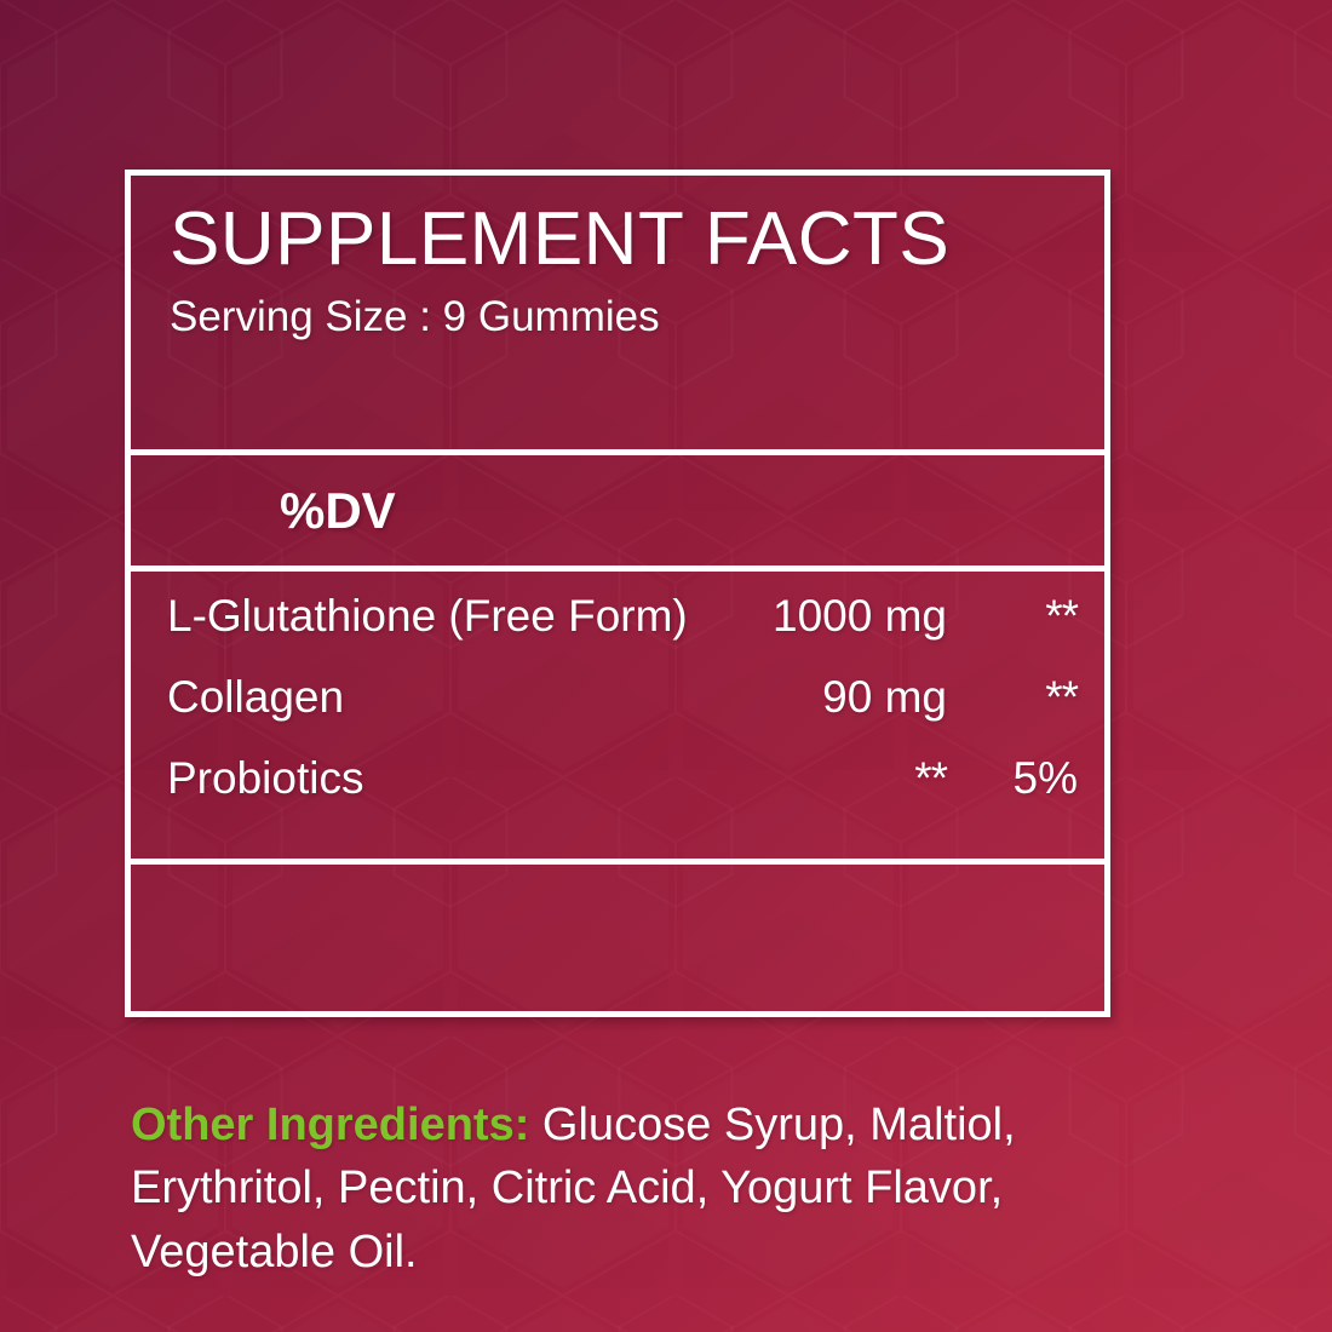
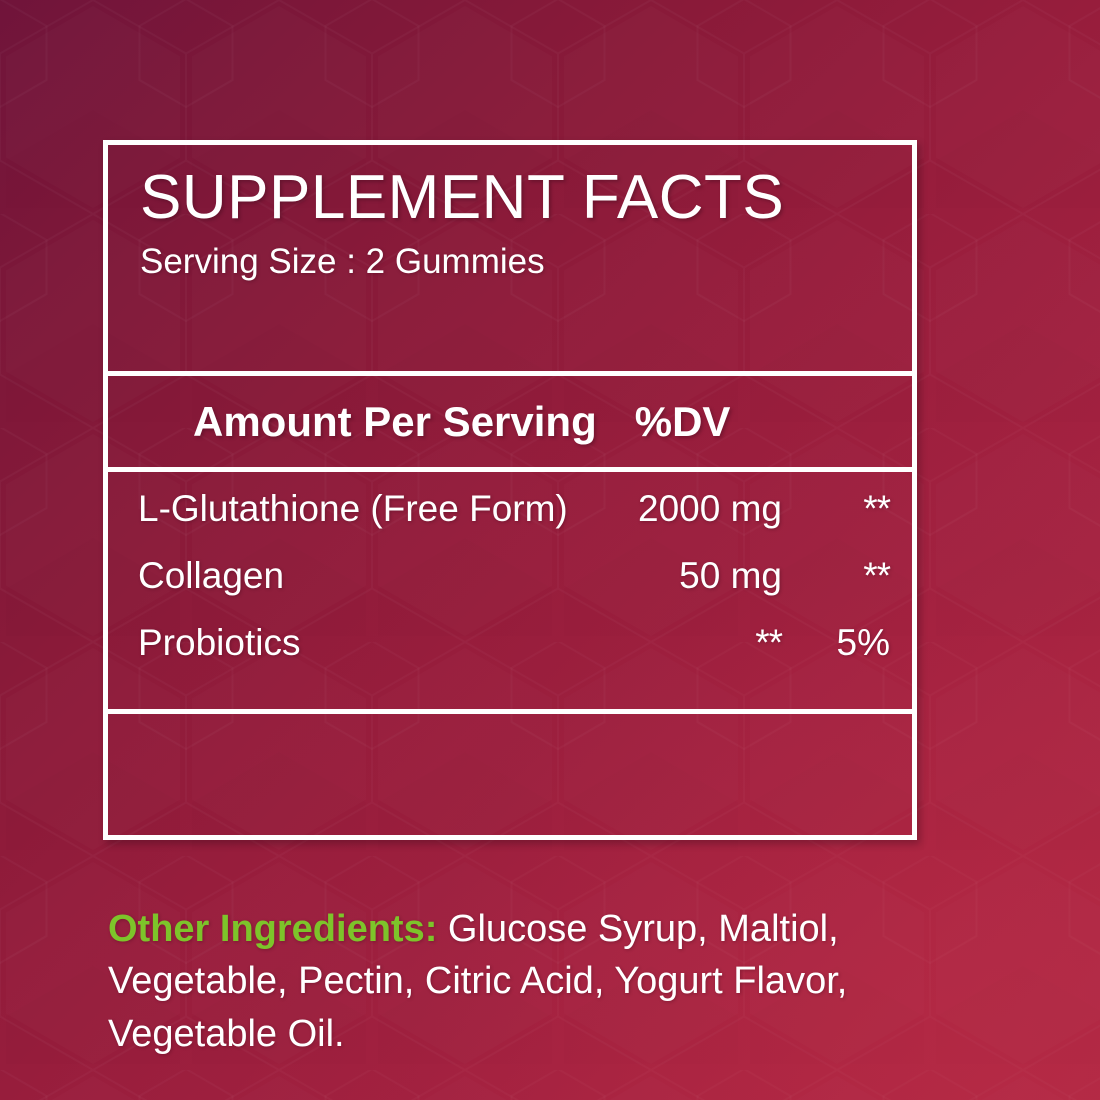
  SUPPLEMENT FACTS
- Serving Size : 9 Gummies
+ Serving Size : 2 Gummies
+ Amount Per Serving
  %DV
  L-Glutathione (Free Form)
- 1000 mg
+ 2000 mg
  **
  Collagen
- 90 mg
+ 50 mg
  **
  Probiotics
  **
  5%
- Other Ingredients: Glucose Syrup, Maltiol, Erythritol, Pectin, Citric Acid, Yogurt Flavor, Vegetable Oil.
+ Other Ingredients: Glucose Syrup, Maltiol, Vegetable, Pectin, Citric Acid, Yogurt Flavor, Vegetable Oil.
